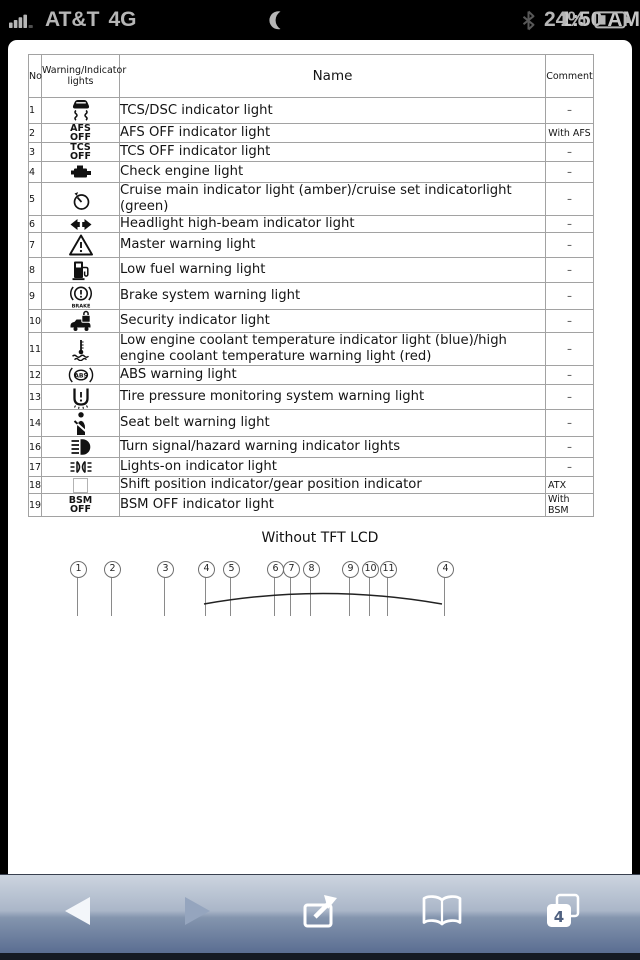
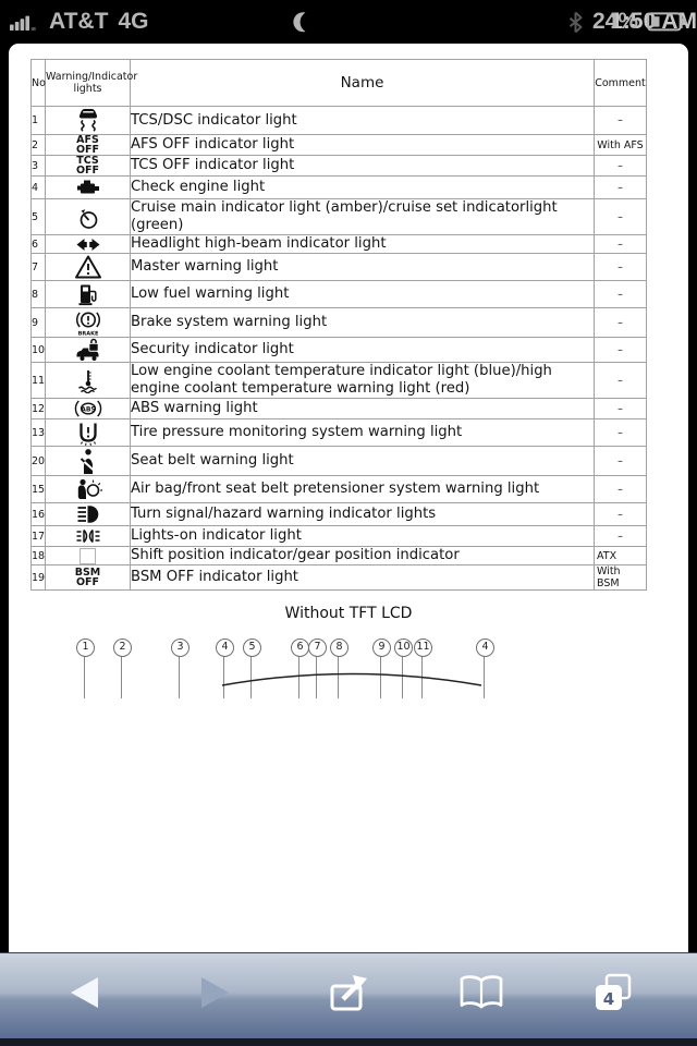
  AT&T
  4G
  1:50 AM
  24%
  No	Warning/Indicator lights	Name	Comment
  1		TCS/DSC indicator light	–
  2	AFSOFF	AFS OFF indicator light	With AFS
  3	TCSOFF	TCS OFF indicator light	–
  4		Check engine light	–
  5		Cruise main indicator light (amber)/cruise set indicatorlight (green)	–
  6		Headlight high-beam indicator light	–
  7		Master warning light	–
  8		Low fuel warning light	–
  9		Brake system warning light	–
  10		Security indicator light	–
  11		Low engine coolant temperature indicator light (blue)/high engine coolant temperature warning light (red)	–
  12		ABS warning light	–
  13		Tire pressure monitoring system warning light	–
- 14		Seat belt warning light	–
+ 20		Seat belt warning light	–
+ 15		Air bag/front seat belt pretensioner system warning light	–
  16		Turn signal/hazard warning indicator lights	–
  17		Lights-on indicator light	–
  18		Shift position indicator/gear position indicator	ATX
  19	BSMOFF	BSM OFF indicator light	With BSM
  Without TFT LCD
  1
  2
  3
  4
  5
  6
  7
  8
  9
  10
  11
  4
  4
